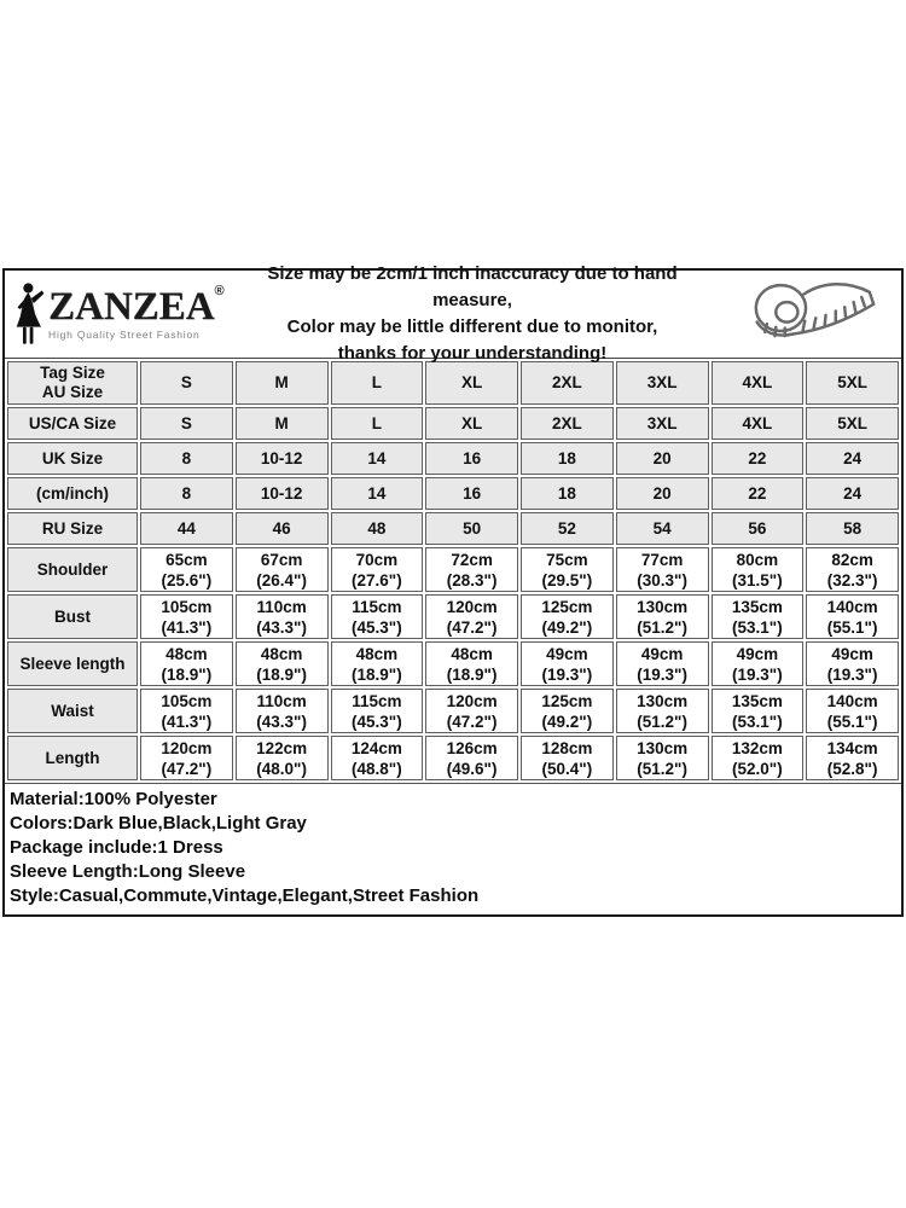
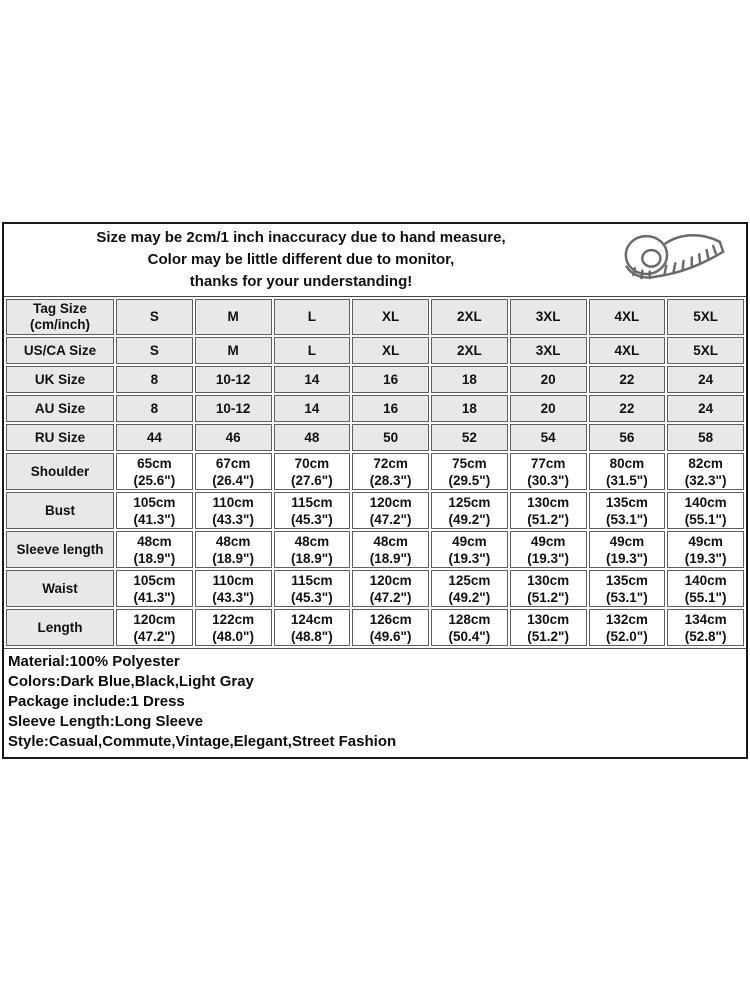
- ZANZEA
- ®
- High Quality Street Fashion
  Size may be 2cm/1 inch inaccuracy due to hand measure,
  Color may be little different due to monitor,
  thanks for your understanding!
- Tag SizeAU Size	S	M	L	XL	2XL	3XL	4XL	5XL
+ Tag Size(cm/inch)	S	M	L	XL	2XL	3XL	4XL	5XL
  US/CA Size	S	M	L	XL	2XL	3XL	4XL	5XL
  UK Size	8	10-12	14	16	18	20	22	24
- (cm/inch)	8	10-12	14	16	18	20	22	24
+ AU Size	8	10-12	14	16	18	20	22	24
  RU Size	44	46	48	50	52	54	56	58
  Shoulder	65cm(25.6")	67cm(26.4")	70cm(27.6")	72cm(28.3")	75cm(29.5")	77cm(30.3")	80cm(31.5")	82cm(32.3")
  Bust	105cm(41.3")	110cm(43.3")	115cm(45.3")	120cm(47.2")	125cm(49.2")	130cm(51.2")	135cm(53.1")	140cm(55.1")
  Sleeve length	48cm(18.9")	48cm(18.9")	48cm(18.9")	48cm(18.9")	49cm(19.3")	49cm(19.3")	49cm(19.3")	49cm(19.3")
  Waist	105cm(41.3")	110cm(43.3")	115cm(45.3")	120cm(47.2")	125cm(49.2")	130cm(51.2")	135cm(53.1")	140cm(55.1")
  Length	120cm(47.2")	122cm(48.0")	124cm(48.8")	126cm(49.6")	128cm(50.4")	130cm(51.2")	132cm(52.0")	134cm(52.8")
  Material:100% Polyester
  Colors:Dark Blue,Black,Light Gray
  Package include:1 Dress
  Sleeve Length:Long Sleeve
  Style:Casual,Commute,Vintage,Elegant,Street Fashion
